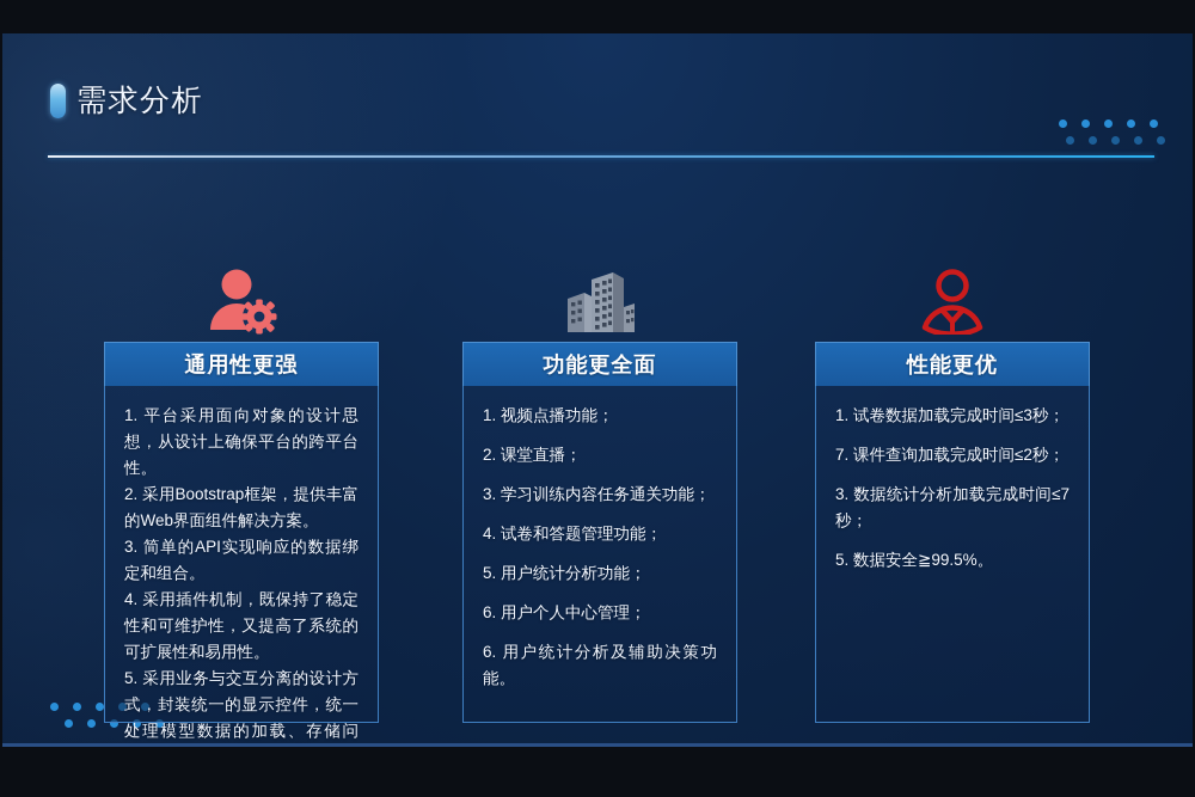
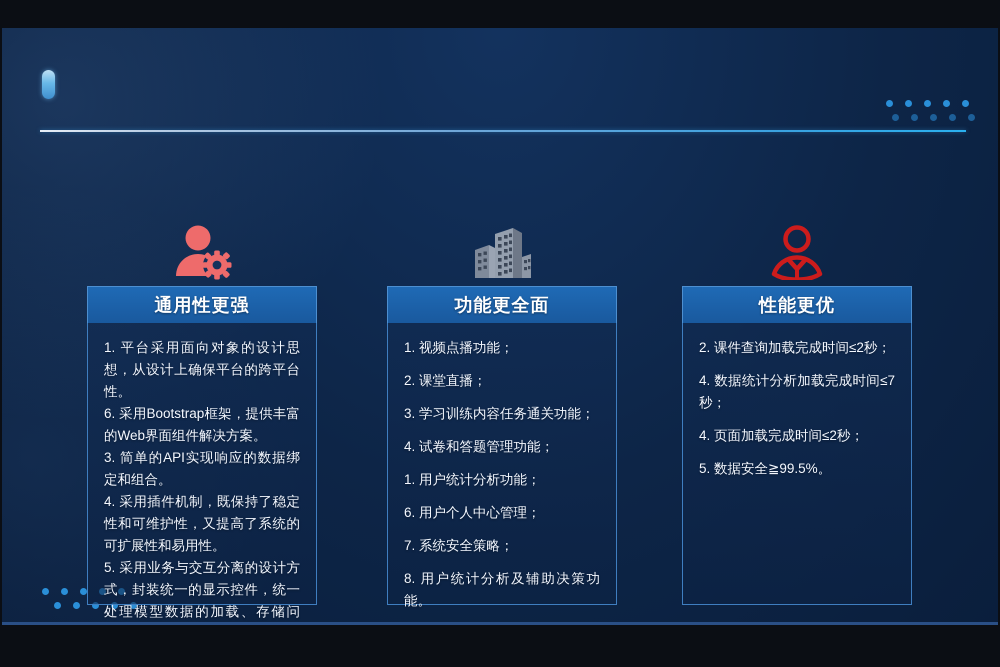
- 需求分析
  通用性更强
  1. 平台采用面向对象的设计思想，从设计上确保平台的跨平台性。
- 2. 采用Bootstrap框架，提供丰富的Web界面组件解决方案。
+ 6. 采用Bootstrap框架，提供丰富的Web界面组件解决方案。
  3. 简单的API实现响应的数据绑定和组合。
  4. 采用插件机制，既保持了稳定性和可维护性，又提高了系统的可扩展性和易用性。
  5. 采用业务与交互分离的设计方式，封装统一的显示控件，统一处理模型数据的加载、存储问
  功能更全面
  1. 视频点播功能；
  2. 课堂直播；
  3. 学习训练内容任务通关功能；
  4. 试卷和答题管理功能；
- 5. 用户统计分析功能；
+ 1. 用户统计分析功能；
  6. 用户个人中心管理；
+ 7. 系统安全策略；
- 6. 用户统计分析及辅助决策功能。
+ 8. 用户统计分析及辅助决策功能。
  性能更优
- 1. 试卷数据加载完成时间≤3秒；
- 7. 课件查询加载完成时间≤2秒；
+ 2. 课件查询加载完成时间≤2秒；
- 3. 数据统计分析加载完成时间≤7秒；
+ 4. 数据统计分析加载完成时间≤7秒；
+ 4. 页面加载完成时间≤2秒；
  5. 数据安全≧99.5%。
